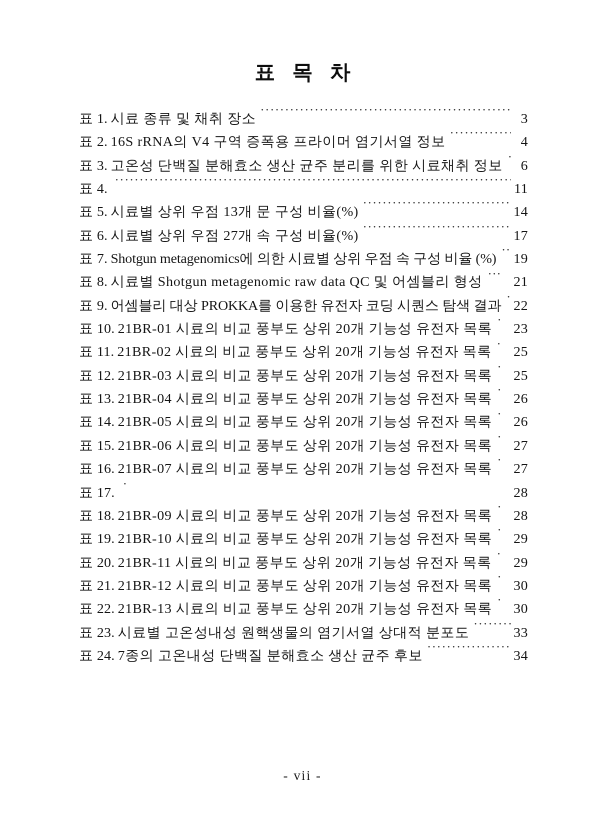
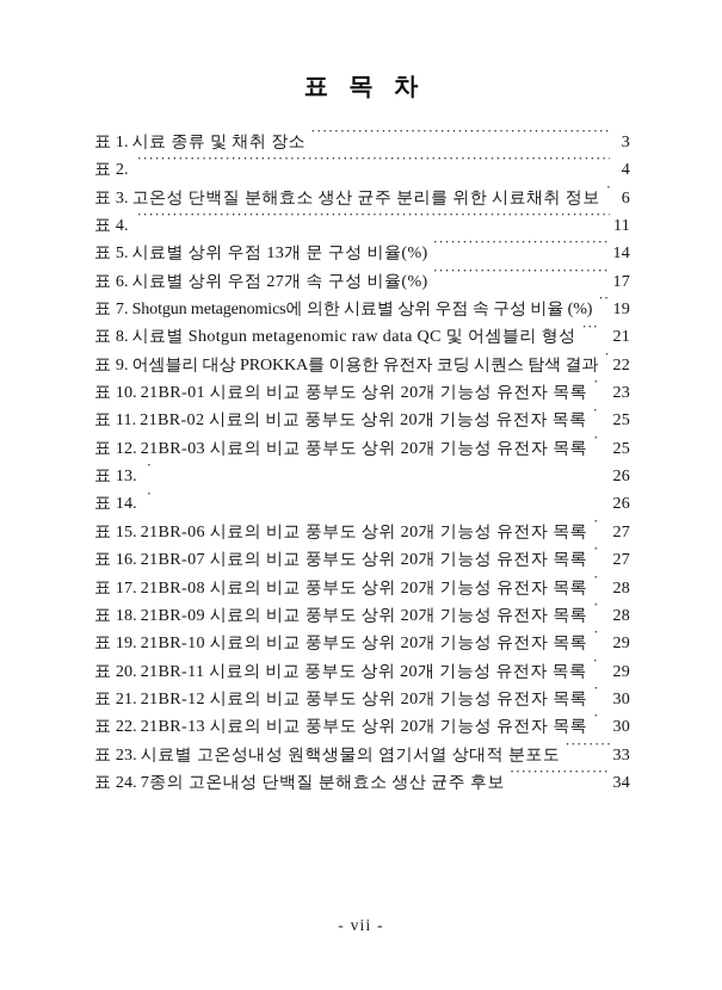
  표 목 차
  표 1.
  시료 종류 및 채취 장소
  3
  표 2.
- 16S rRNA의 V4 구역 증폭용 프라이머 염기서열 정보
  4
  표 3.
  고온성 단백질 분해효소 생산 균주 분리를 위한 시료채취 정보
  6
  표 4.
  11
  표 5.
  시료별 상위 우점 13개 문 구성 비율(%)
  14
  표 6.
  시료별 상위 우점 27개 속 구성 비율(%)
  17
  표 7.
  Shotgun metagenomics에 의한 시료별 상위 우점 속 구성 비율 (%)
  19
  표 8.
  시료별 Shotgun metagenomic raw data QC 및 어셈블리 형성
  21
  표 9.
  어셈블리 대상 PROKKA를 이용한 유전자 코딩 시퀀스 탐색 결과
  22
  표 10.
  21BR-01 시료의 비교 풍부도 상위 20개 기능성 유전자 목록
  23
  표 11.
  21BR-02 시료의 비교 풍부도 상위 20개 기능성 유전자 목록
  25
  표 12.
  21BR-03 시료의 비교 풍부도 상위 20개 기능성 유전자 목록
  25
  표 13.
- 21BR-04 시료의 비교 풍부도 상위 20개 기능성 유전자 목록
  26
  표 14.
- 21BR-05 시료의 비교 풍부도 상위 20개 기능성 유전자 목록
  26
  표 15.
  21BR-06 시료의 비교 풍부도 상위 20개 기능성 유전자 목록
  27
  표 16.
  21BR-07 시료의 비교 풍부도 상위 20개 기능성 유전자 목록
  27
  표 17.
+ 21BR-08 시료의 비교 풍부도 상위 20개 기능성 유전자 목록
  28
  표 18.
  21BR-09 시료의 비교 풍부도 상위 20개 기능성 유전자 목록
  28
  표 19.
  21BR-10 시료의 비교 풍부도 상위 20개 기능성 유전자 목록
  29
  표 20.
  21BR-11 시료의 비교 풍부도 상위 20개 기능성 유전자 목록
  29
  표 21.
  21BR-12 시료의 비교 풍부도 상위 20개 기능성 유전자 목록
  30
  표 22.
  21BR-13 시료의 비교 풍부도 상위 20개 기능성 유전자 목록
  30
  표 23.
  시료별 고온성내성 원핵생물의 염기서열 상대적 분포도
  33
  표 24.
  7종의 고온내성 단백질 분해효소 생산 균주 후보
  34
  - vii -
